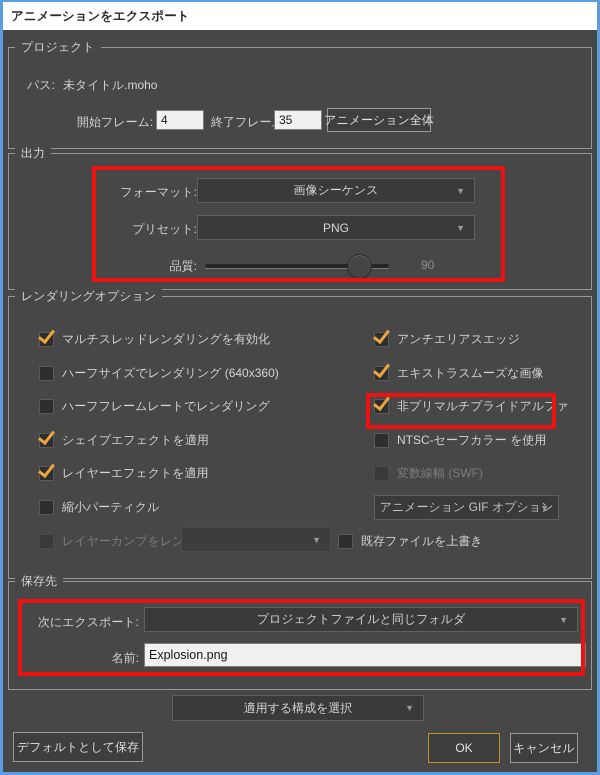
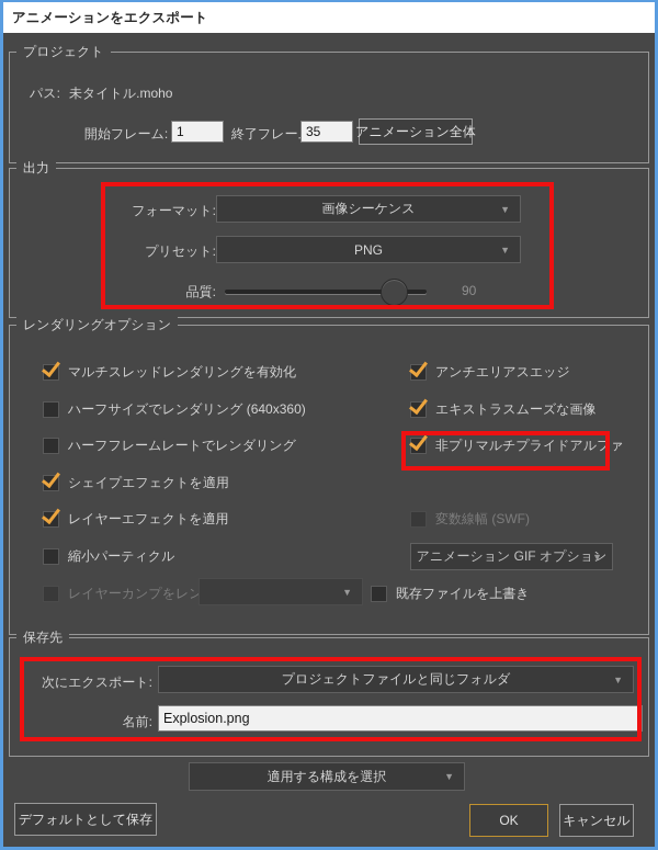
  アニメーションをエクスポート
  プロジェクト
  パス:
  未タイトル.moho
  開始フレーム:
- 4
+ 1
  終了フレー
  35
  アニメーション全体
  出力
  フォーマット:
  画像シーケンス
  ▼
  プリセット:
  PNG
  ▼
  品質:
  90
  レンダリングオプション
  マルチスレッドレンダリングを有効化
  ハーフサイズでレンダリング (640x360)
  ハーフフレームレートでレンダリング
  シェイプエフェクトを適用
  レイヤーエフェクトを適用
  縮小パーティクル
  ▼
  アンチエリアスエッジ
  エキストラスムーズな画像
  非プリマルチプライドアルファ
- NTSC-セーフカラー を使用
  変数線幅 (SWF)
  アニメーション GIF オプション
  ▼
  既存ファイルを上書き
  保存先
  次にエクスポート:
  プロジェクトファイルと同じフォルダ
  ▼
  名前:
  Explosion.png
  適用する構成を選択
  ▼
  デフォルトとして保存
  OK
  キャンセル
